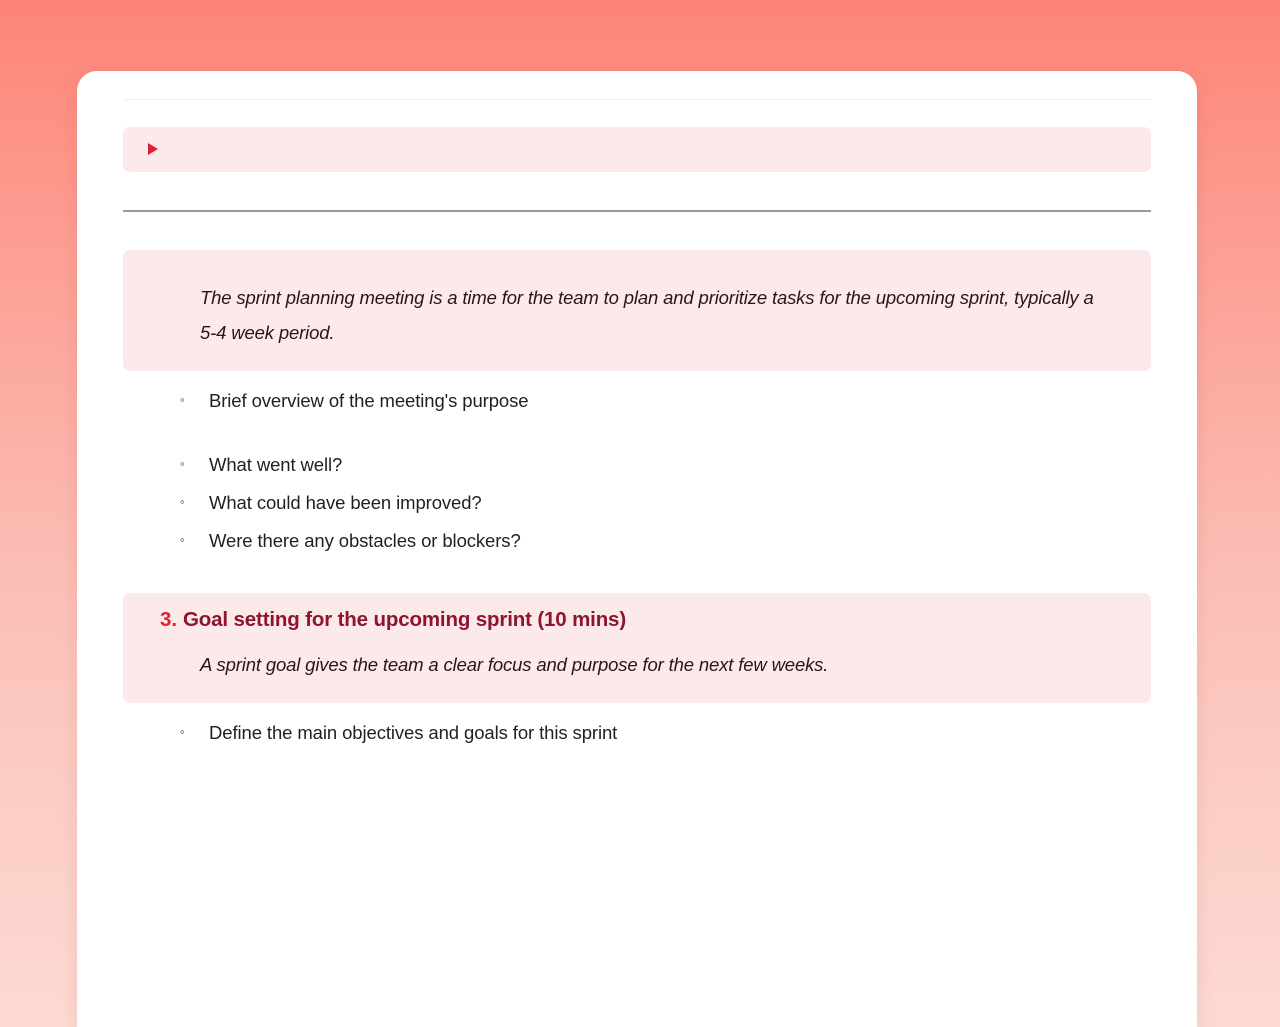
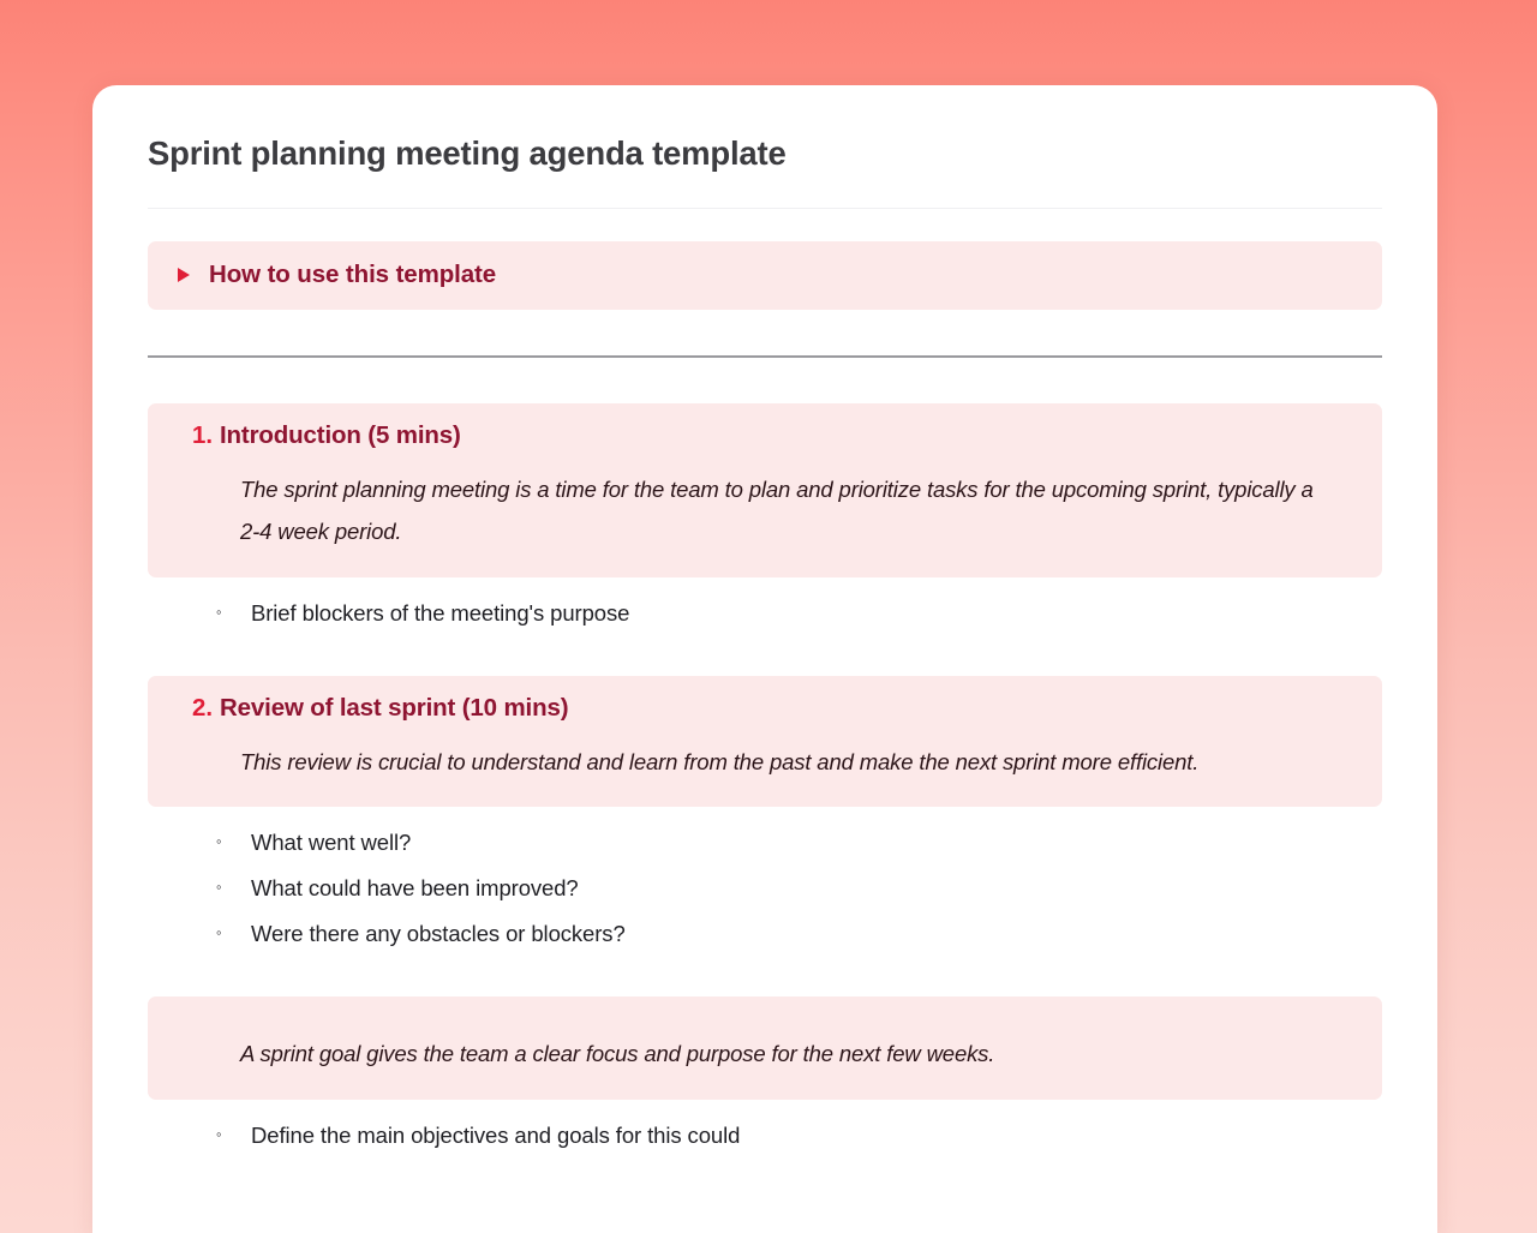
+ Sprint planning meeting agenda template
+ How to use this template
+ 1.
+ Introduction (5 mins)
- The sprint planning meeting is a time for the team to plan and prioritize tasks for the upcoming sprint, typically a 5-4 week period.
+ The sprint planning meeting is a time for the team to plan and prioritize tasks for the upcoming sprint, typically a 2-4 week period.
  ◦
- Brief overview of the meeting's purpose
+ Brief blockers of the meeting's purpose
+ 2.
+ Review of last sprint (10 mins)
+ This review is crucial to understand and learn from the past and make the next sprint more efficient.
  ◦
  What went well?
  ◦
  What could have been improved?
  ◦
  Were there any obstacles or blockers?
- 3.
- Goal setting for the upcoming sprint (10 mins)
  A sprint goal gives the team a clear focus and purpose for the next few weeks.
  ◦
- Define the main objectives and goals for this sprint
+ Define the main objectives and goals for this could
